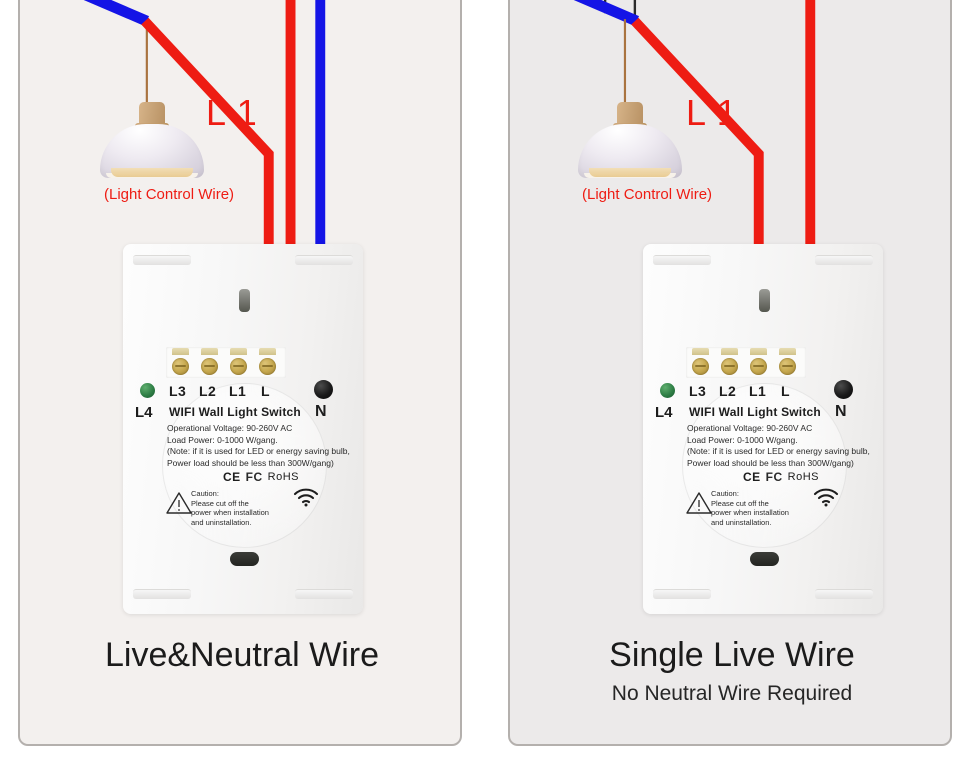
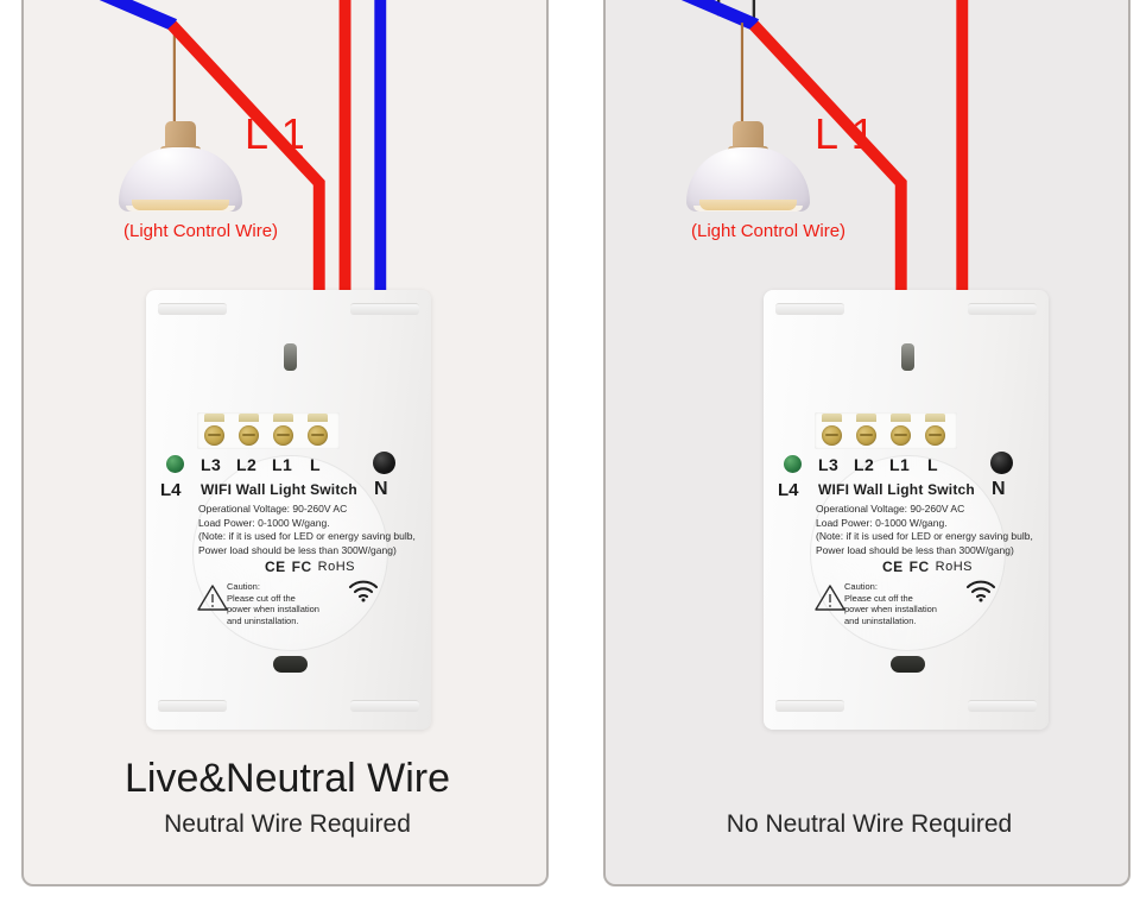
  L 1
  (Light Control Wire)
  L3
  L2
  L1
  L
  L4
  N
  WIFI Wall Light Switch
  Operational Voltage: 90-260V AC
  Load Power: 0-1000 W/gang.
  (Note: if it is used for LED or energy saving bulb,
  Power load should be less than 300W/gang)
  CE
  FC
  RoHS
  Caution:
  Please cut off the
  power when installation
  and uninstallation.
  Live&Neutral Wire
+ Neutral Wire Required
  L 1
  (Light Control Wire)
  L3
  L2
  L1
  L
  L4
  N
  WIFI Wall Light Switch
  Operational Voltage: 90-260V AC
  Load Power: 0-1000 W/gang.
  (Note: if it is used for LED or energy saving bulb,
  Power load should be less than 300W/gang)
  CE
  FC
  RoHS
  Caution:
  Please cut off the
  power when installation
  and uninstallation.
- Single Live Wire
  No Neutral Wire Required
